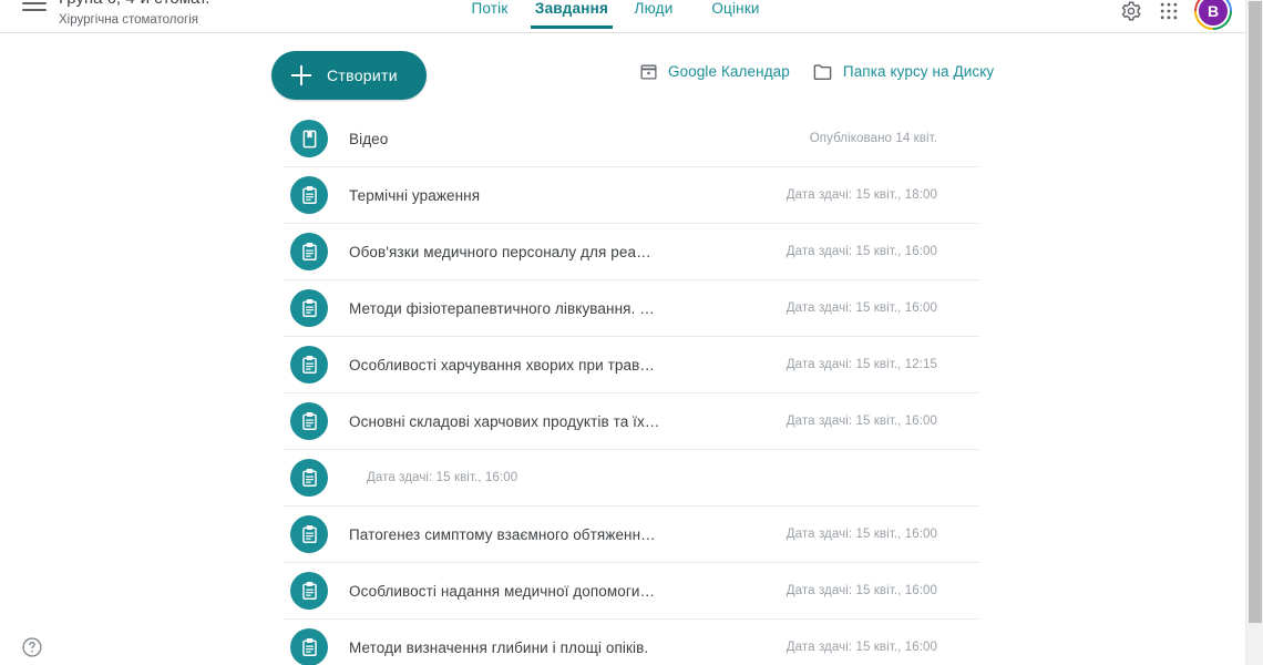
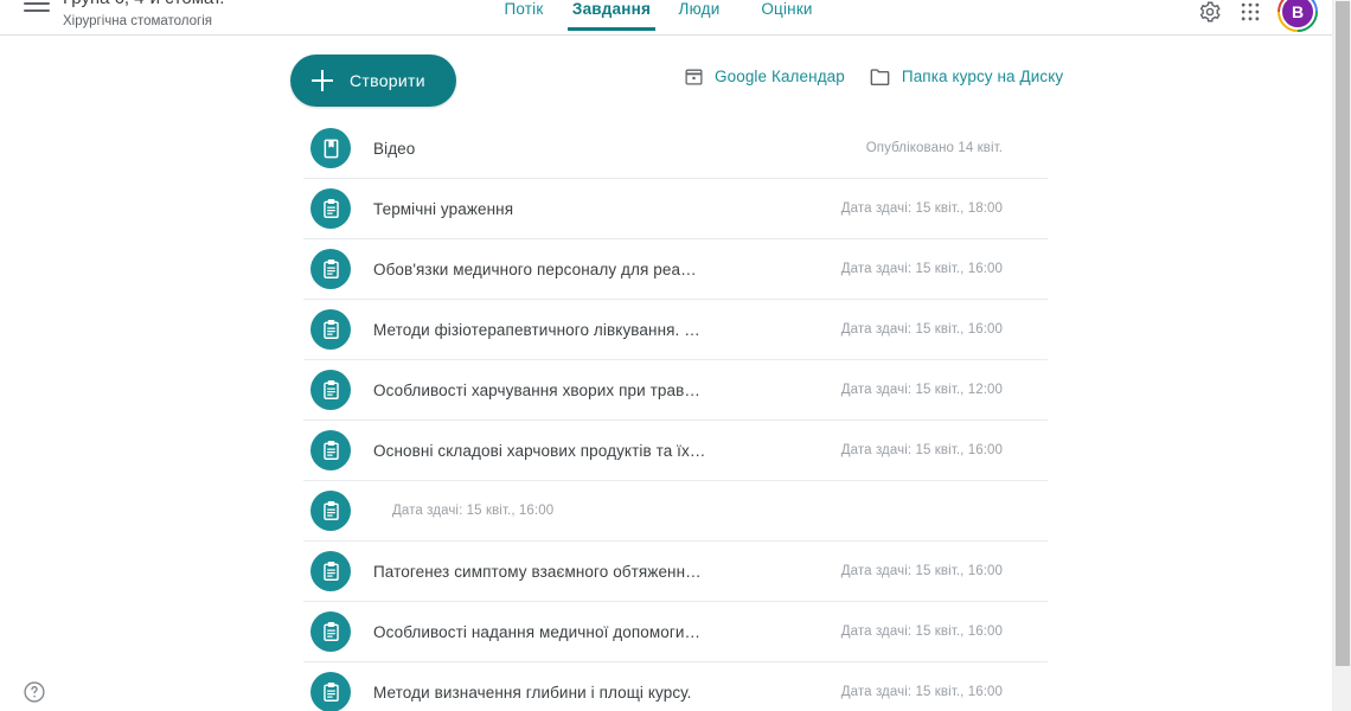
  Хірургічна стоматологія
  Потік
  Завдання
  Люди
  Оцінки
  B
  Створити
  Google Календар
  Папка курсу на Диску
  Відео
  Опубліковано 14 квіт.
  Термічні ураження
  Дата здачі: 15 квіт., 18:00
  Обов'язки медичного персоналу для реа…
  Дата здачі: 15 квіт., 16:00
  Методи фізіотерапевтичного лівкування. …
  Дата здачі: 15 квіт., 16:00
  Особливості харчування хворих при трав…
- Дата здачі: 15 квіт., 12:15
+ Дата здачі: 15 квіт., 12:00
  Основні складові харчових продуктів та їх…
  Дата здачі: 15 квіт., 16:00
  Дата здачі: 15 квіт., 16:00
  Патогенез симптому взаємного обтяженн…
  Дата здачі: 15 квіт., 16:00
  Особливості надання медичної допомоги…
  Дата здачі: 15 квіт., 16:00
- Методи визначення глибини і площі опіків.
+ Методи визначення глибини і площі курсу.
  Дата здачі: 15 квіт., 16:00
